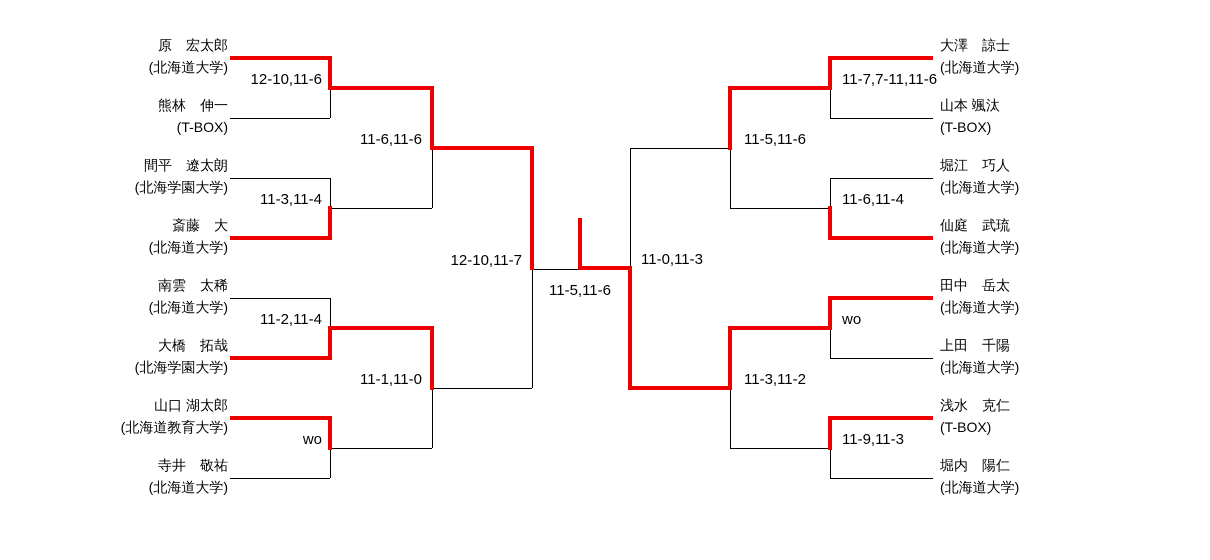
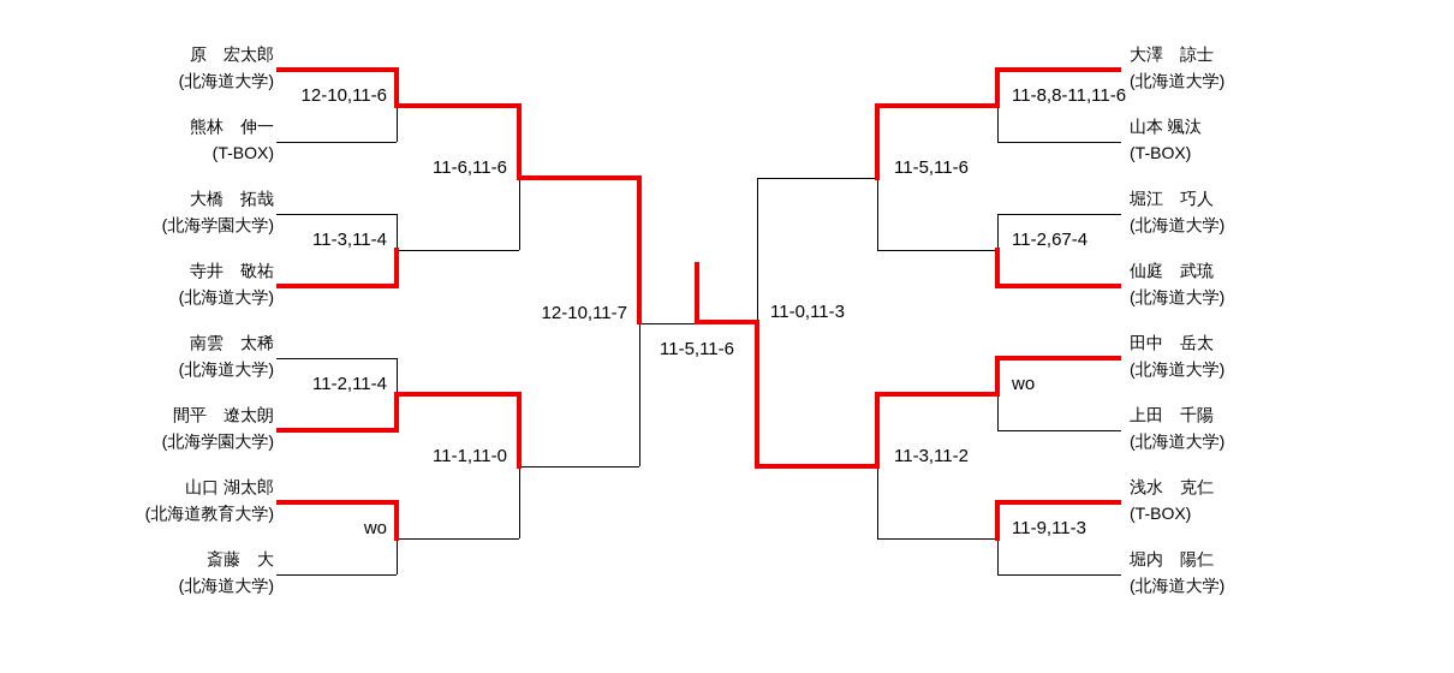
  原 宏太郎
  (北海道大学)
  熊林 伸一
  (T-BOX)
- 間平 遼太朗
+ 大橋 拓哉
  (北海学園大学)
- 斎藤 大
+ 寺井 敬祐
  (北海道大学)
  南雲 太稀
  (北海道大学)
- 大橋 拓哉
+ 間平 遼太朗
  (北海学園大学)
  山口 湖太郎
  (北海道教育大学)
- 寺井 敬祐
+ 斎藤 大
  (北海道大学)
  大澤 諒士
  (北海道大学)
  山本 颯汰
  (T-BOX)
  堀江 巧人
  (北海道大学)
  仙庭 武琉
  (北海道大学)
  田中 岳太
  (北海道大学)
  上田 千陽
  (北海道大学)
  浅水 克仁
  (T-BOX)
  堀内 陽仁
  (北海道大学)
  12-10,11-6
  11-3,11-4
  11-2,11-4
  wo
  11-6,11-6
  11-1,11-0
  12-10,11-7
  11-5,11-6
- 11-7,7-11,11-6
+ 11-8,8-11,11-6
- 11-6,11-4
+ 11-2,67-4
  wo
  11-9,11-3
  11-5,11-6
  11-3,11-2
  11-0,11-3
